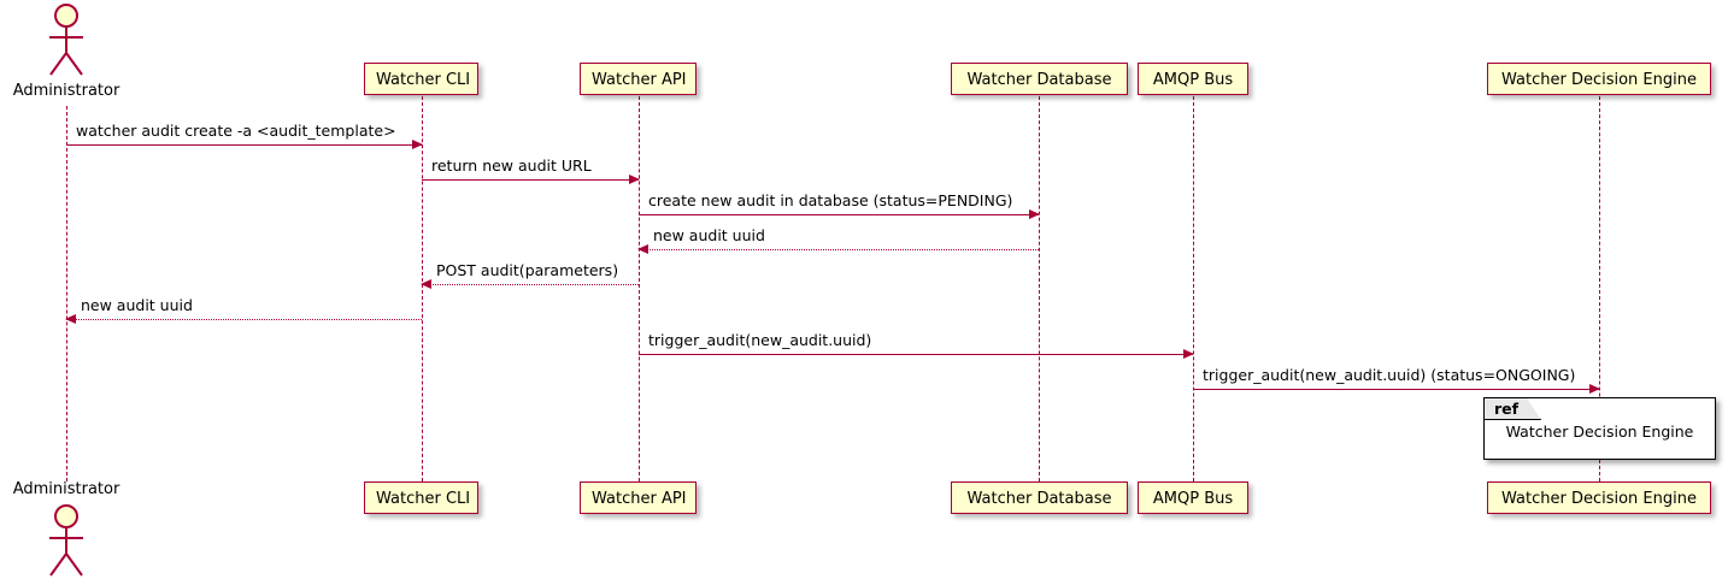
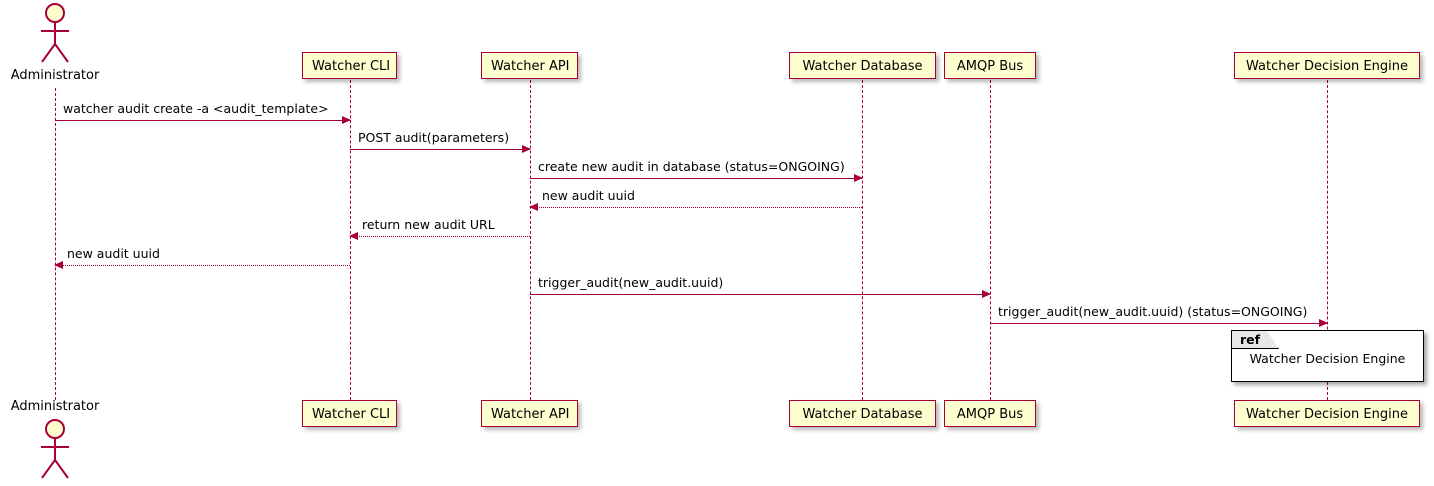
  Administrator
  Administrator
  Watcher CLI
  Watcher API
  Watcher Database
  AMQP Bus
  Watcher Decision Engine
  Watcher CLI
  Watcher API
  Watcher Database
  AMQP Bus
  Watcher Decision Engine
  watcher audit create -a <audit_template>
- return new audit URL
+ POST audit(parameters)
- create new audit in database (status=PENDING)
+ create new audit in database (status=ONGOING)
  new audit uuid
- POST audit(parameters)
+ return new audit URL
  new audit uuid
  trigger_audit(new_audit.uuid)
  trigger_audit(new_audit.uuid) (status=ONGOING)
  ref
  Watcher Decision Engine
